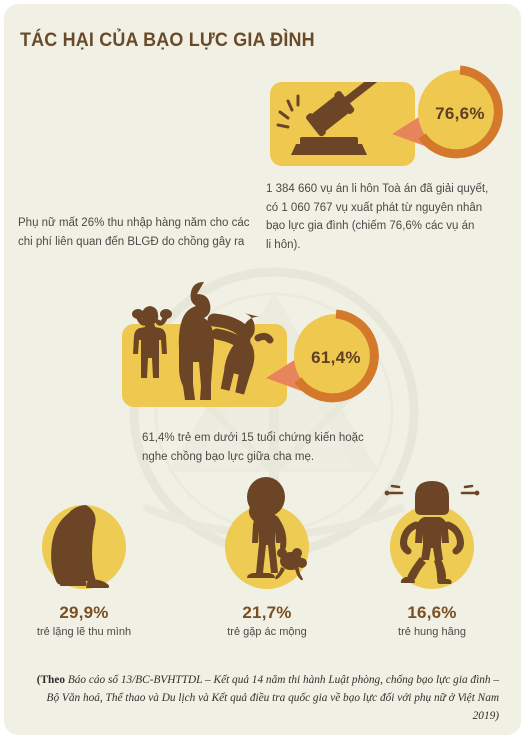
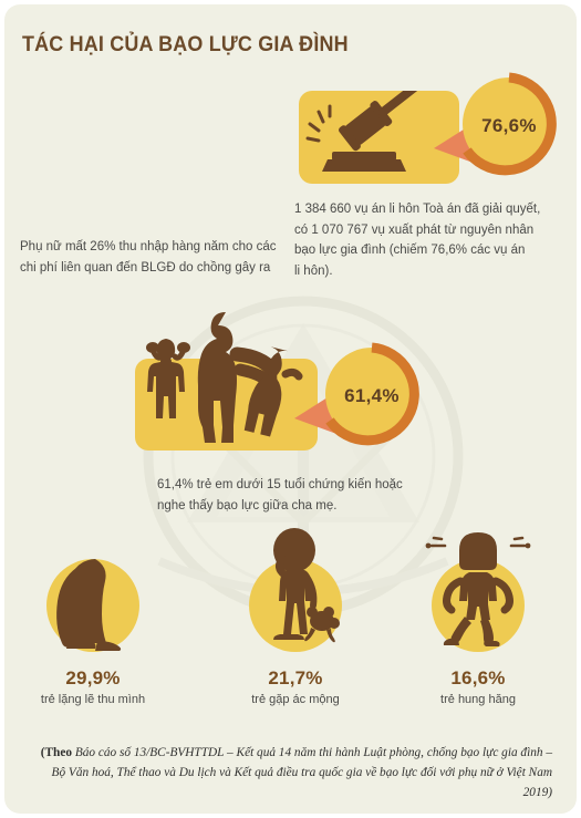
  TÁC HẠI CỦA BẠO LỰC GIA ĐÌNH
  Phụ nữ mất 26% thu nhập hàng năm cho các
  chi phí liên quan đến BLGĐ do chồng gây ra
  76,6%
  1 384 660 vụ án li hôn Toà án đã giải quyết,
- có 1 060 767 vụ xuất phát từ nguyên nhân
+ có 1 070 767 vụ xuất phát từ nguyên nhân
  bạo lực gia đình (chiếm 76,6% các vụ án
  li hôn).
  61,4%
  61,4% trẻ em dưới 15 tuổi chứng kiến hoặc
- nghe chồng bạo lực giữa cha mẹ.
+ nghe thấy bạo lực giữa cha mẹ.
  29,9%
  trẻ lặng lẽ thu mình
  21,7%
  trẻ gặp ác mộng
  16,6%
  trẻ hung hăng
  (Theo Báo cáo số 13/BC-BVHTTDL – Kết quả 14 năm thi hành Luật phòng, chống bạo lực gia đình – Bộ Văn hoá, Thể thao và Du lịch và Kết quả điều tra quốc gia về bạo lực đối với phụ nữ ở Việt Nam 2019)
